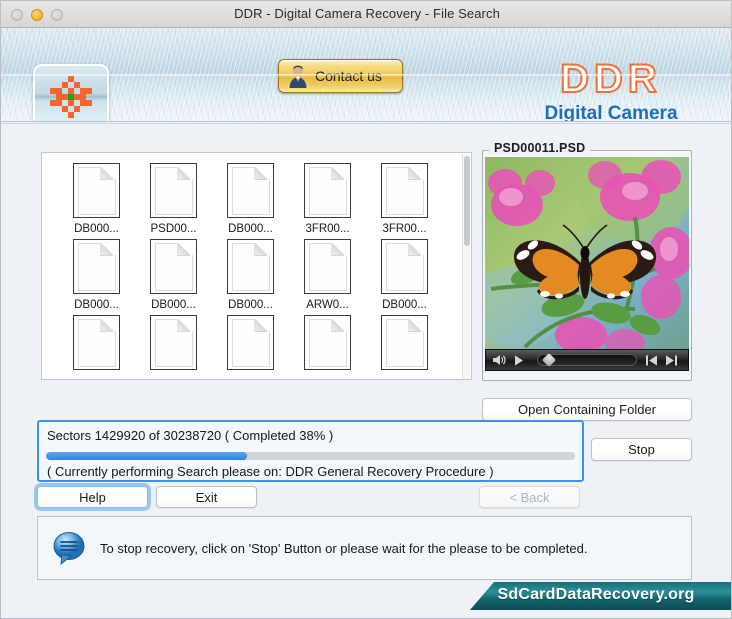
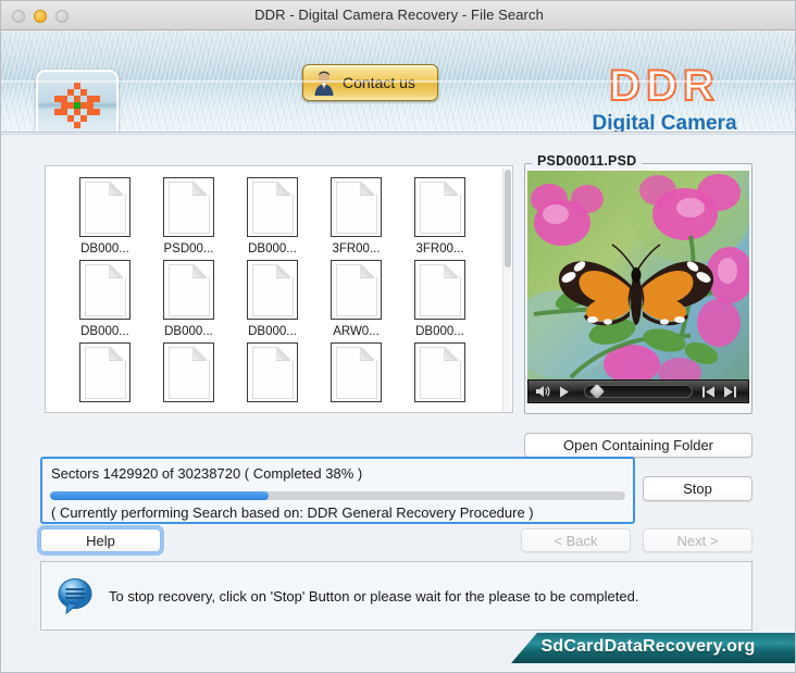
  DDR - Digital Camera Recovery - File Search
  DDR
  Digital Camera
  DB000...
  PSD00...
  DB000...
  3FR00...
  3FR00...
  DB000...
  DB000...
  DB000...
  ARW0...
  DB000...
  PSD00011.PSD
  Open Containing Folder
  Sectors 1429920 of 30238720 ( Completed 38% )
- ( Currently performing Search please on: DDR General Recovery Procedure )
+ ( Currently performing Search based on: DDR General Recovery Procedure )
  Stop
  Help
- Exit
  < Back
+ Next >
  To stop recovery, click on 'Stop' Button or please wait for the please to be completed.
  SdCardDataRecovery.org
